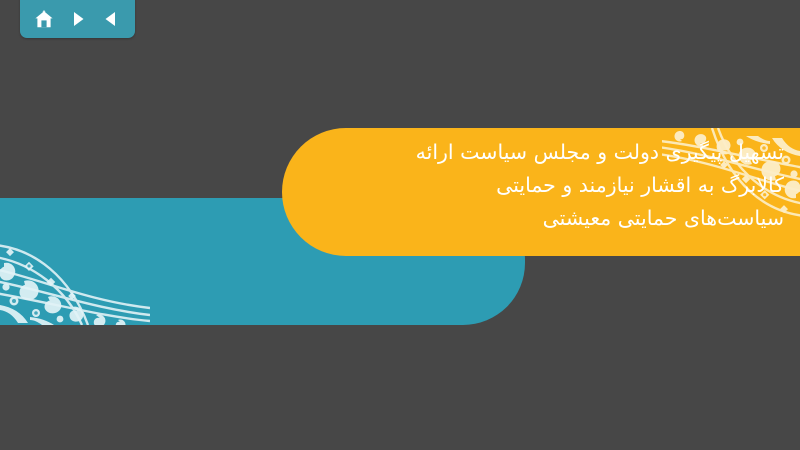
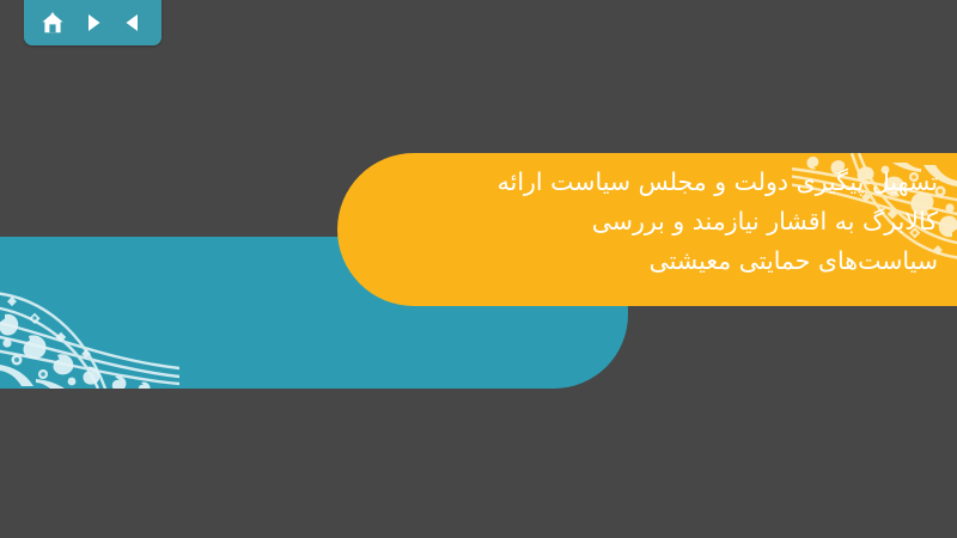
  تسهیل پیگیری دولت و مجلس سیاست ارائه
- کالابرگ به اقشار نیازمند و حمایتی
+ کالابرگ به اقشار نیازمند و بررسی
  سیاست‌های حمایتی معیشتی
